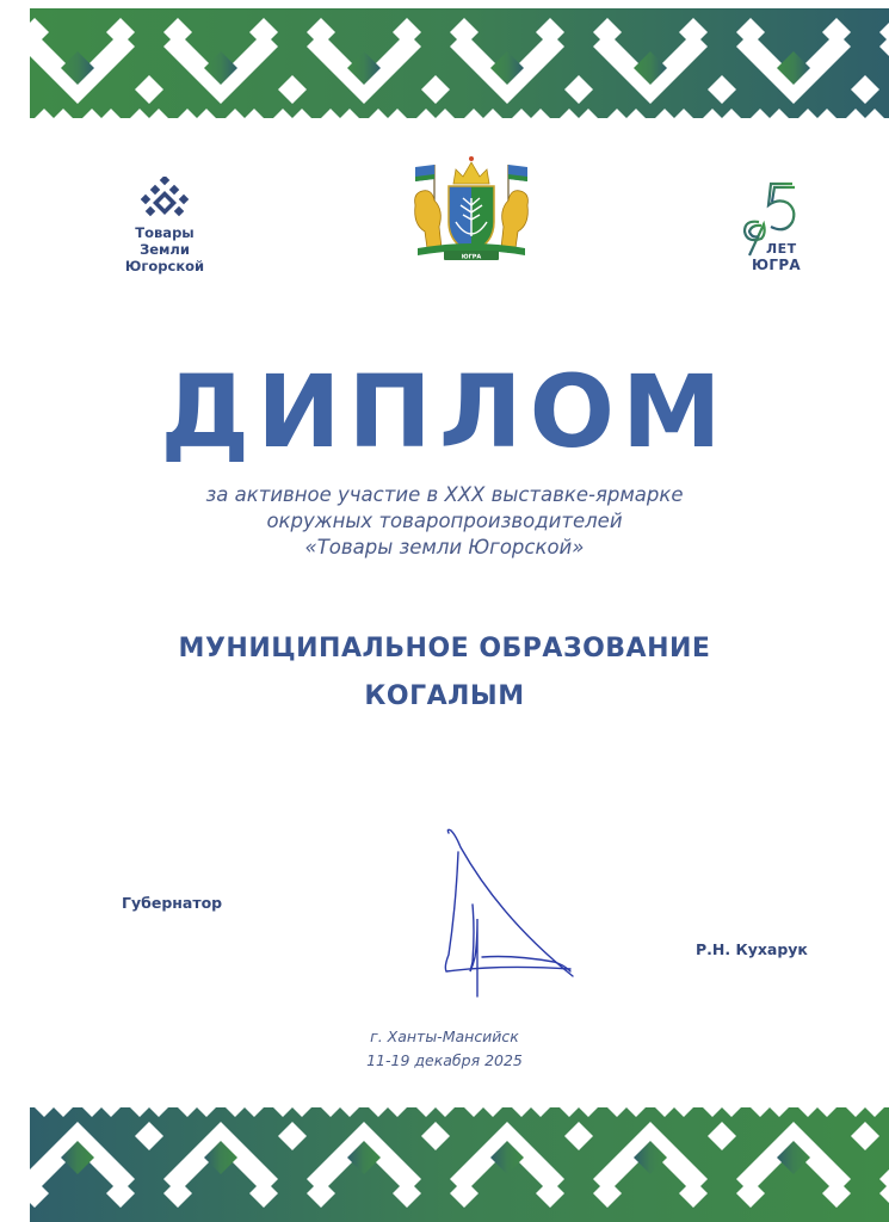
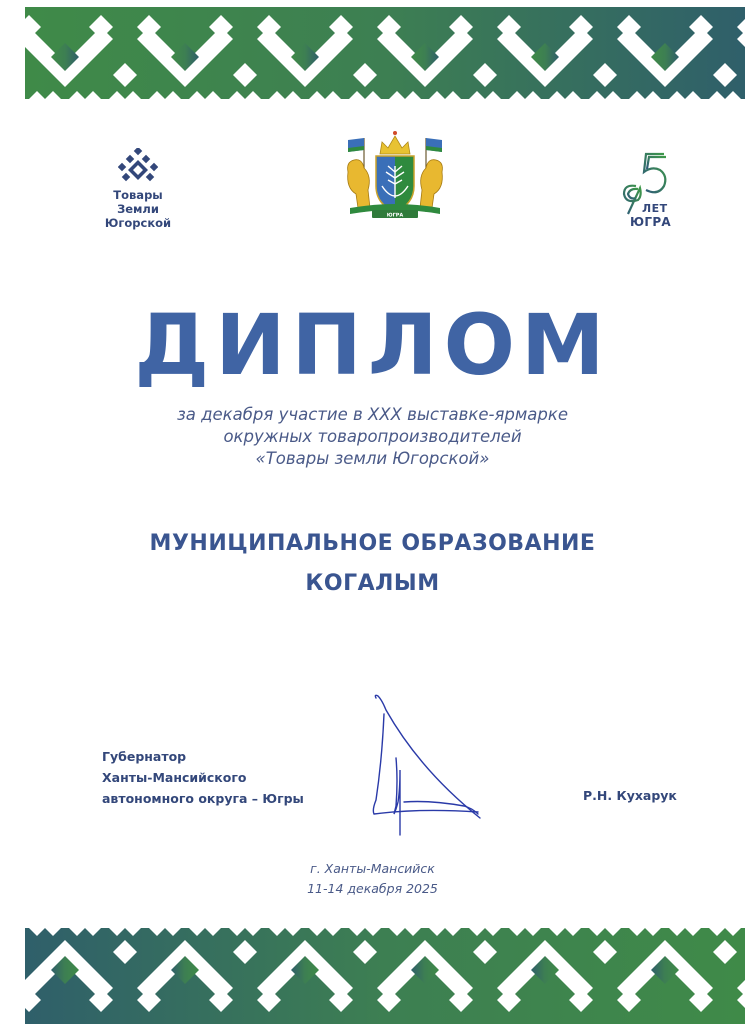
  Товары
  Земли
  Югорской
  ЛЕТ
  ЮГРА
  ДИПЛОМ
- за активное участие в XXX выставке-ярмарке
+ за декабря участие в XXX выставке-ярмарке
  окружных товаропроизводителей
  «Товары земли Югорской»
  МУНИЦИПАЛЬНОЕ ОБРАЗОВАНИЕ
  КОГАЛЫМ
  Губернатор
+ Ханты-Мансийского
+ автономного округа – Югры
  Р.Н. Кухарук
  г. Ханты-Мансийск
- 11-19 декабря 2025
+ 11-14 декабря 2025
